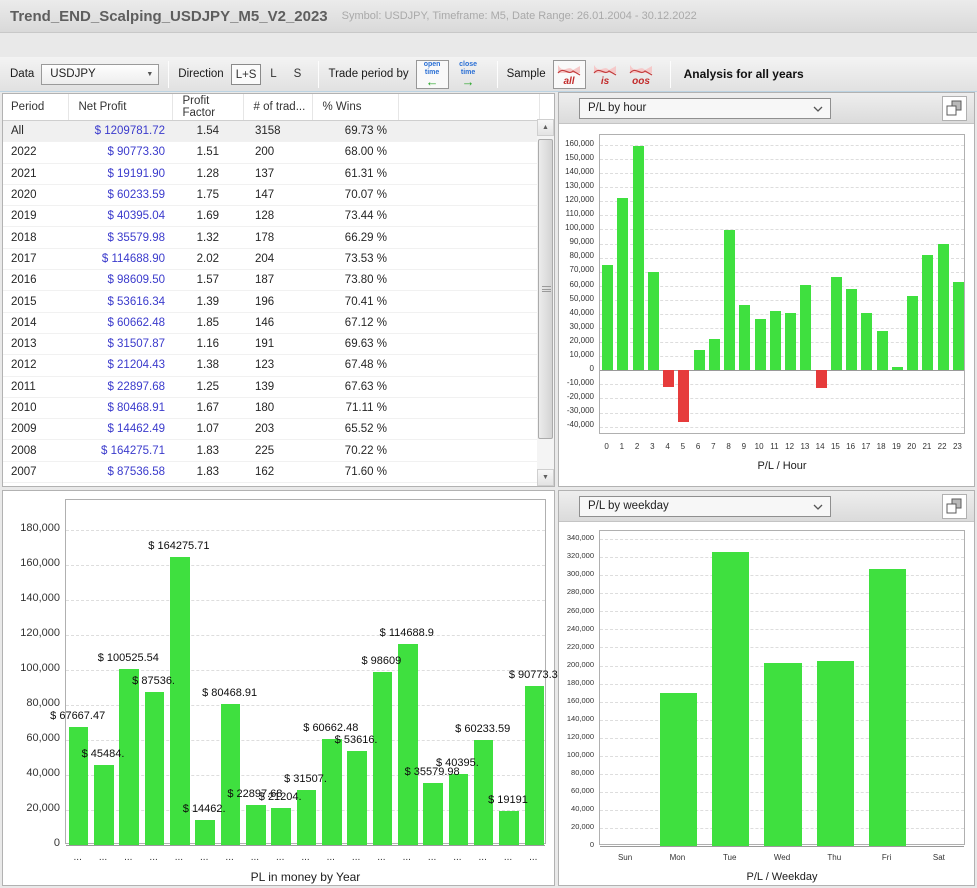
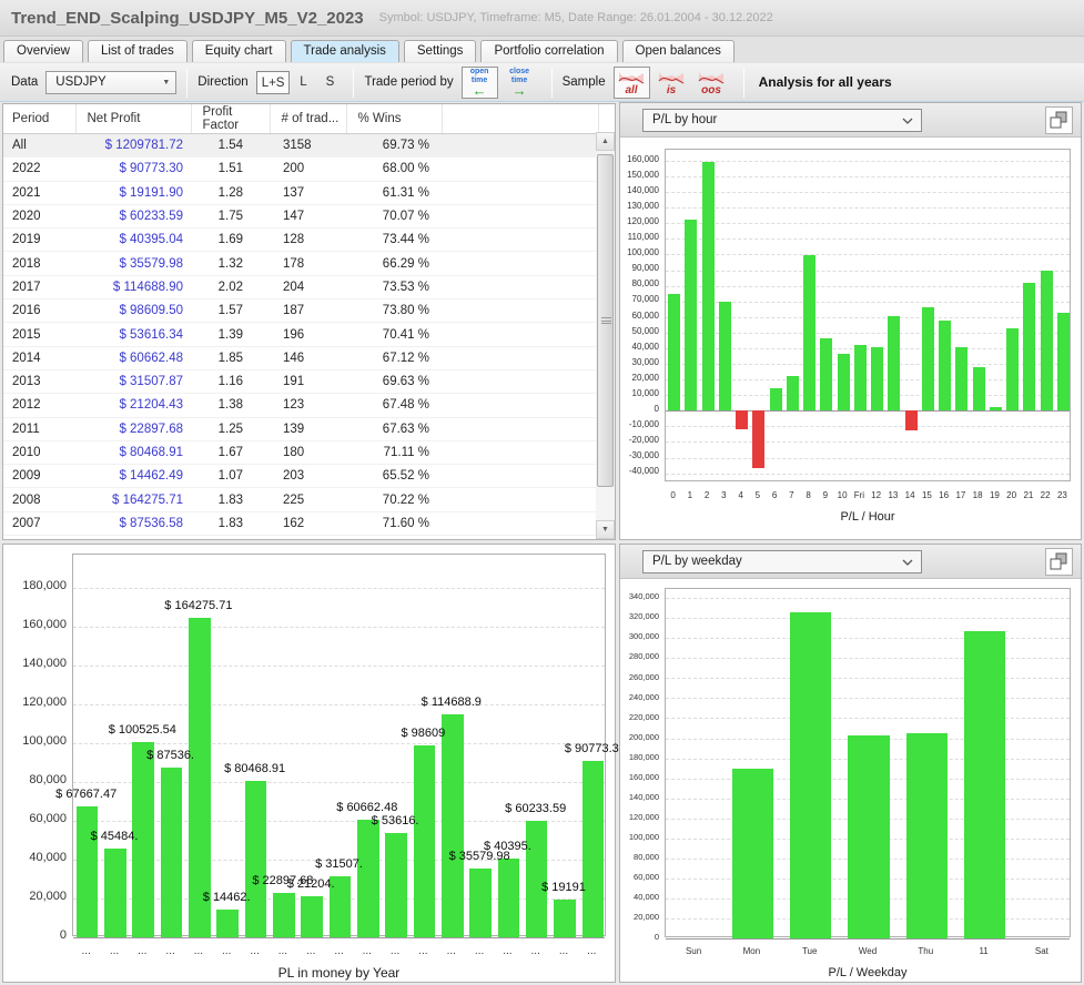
  Trend_END_Scalping_USDJPY_M5_V2_2023
  Symbol: USDJPY, Timeframe: M5, Date Range: 26.01.2004 - 30.12.2022
+ Overview List of trades Equity chart Trade analysis Settings Portfolio correlation Open balances
  Data
  USDJPY
  Direction
  L+S
  L
  S
  Trade period by
  ←
  →
  Sample
  all
  is
  oos
  Analysis for all years
  Period	Net Profit	Profit Factor	# of trad...	% Wins
  All	$ 1209781.72	1.54	3158	69.73 %
  2022	$ 90773.30	1.51	200	68.00 %
  2021	$ 19191.90	1.28	137	61.31 %
  2020	$ 60233.59	1.75	147	70.07 %
  2019	$ 40395.04	1.69	128	73.44 %
  2018	$ 35579.98	1.32	178	66.29 %
  2017	$ 114688.90	2.02	204	73.53 %
  2016	$ 98609.50	1.57	187	73.80 %
  2015	$ 53616.34	1.39	196	70.41 %
  2014	$ 60662.48	1.85	146	67.12 %
  2013	$ 31507.87	1.16	191	69.63 %
  2012	$ 21204.43	1.38	123	67.48 %
  2011	$ 22897.68	1.25	139	67.63 %
  2010	$ 80468.91	1.67	180	71.11 %
  2009	$ 14462.49	1.07	203	65.52 %
  2008	$ 164275.71	1.83	225	70.22 %
  2007	$ 87536.58	1.83	162	71.60 %
  P/L by hour
  -40,000
  -30,000
  -20,000
  -10,000
  0
  10,000
  20,000
  30,000
  40,000
  50,000
  60,000
  70,000
  80,000
  90,000
  100,000
  110,000
  120,000
  130,000
  140,000
  150,000
  160,000
  0
  1
  2
  3
  4
  5
  6
  7
  8
  9
  10
- 11
+ Fri
  12
  13
  14
  15
  16
  17
  18
  19
  20
  21
  22
  23
  P/L / Hour
  0
  20,000
  40,000
  60,000
  80,000
  100,000
  120,000
  140,000
  160,000
  180,000
  ...
  $ 67667.47
  ...
  $ 45484.
  ...
  $ 100525.54
  ...
  $ 87536.
  ...
  $ 164275.71
  ...
  $ 14462.
  ...
  $ 80468.91
  ...
  $ 22897.68
  ...
  $ 21204.
  ...
  $ 31507.
  ...
  $ 60662.48
  ...
  $ 53616.
  ...
  $ 98609
  ...
  $ 114688.9
  ...
  $ 35579.98
  ...
  $ 40395.
  ...
  $ 60233.59
  ...
  $ 19191
  ...
  $ 90773.3
  PL in money by Year
  P/L by weekday
  0
  20,000
  40,000
  60,000
  80,000
  100,000
  120,000
  140,000
  160,000
  180,000
  200,000
  220,000
  240,000
  260,000
  280,000
  300,000
  320,000
  340,000
  Sun
  Mon
  Tue
  Wed
  Thu
- Fri
+ 11
  Sat
  P/L / Weekday
